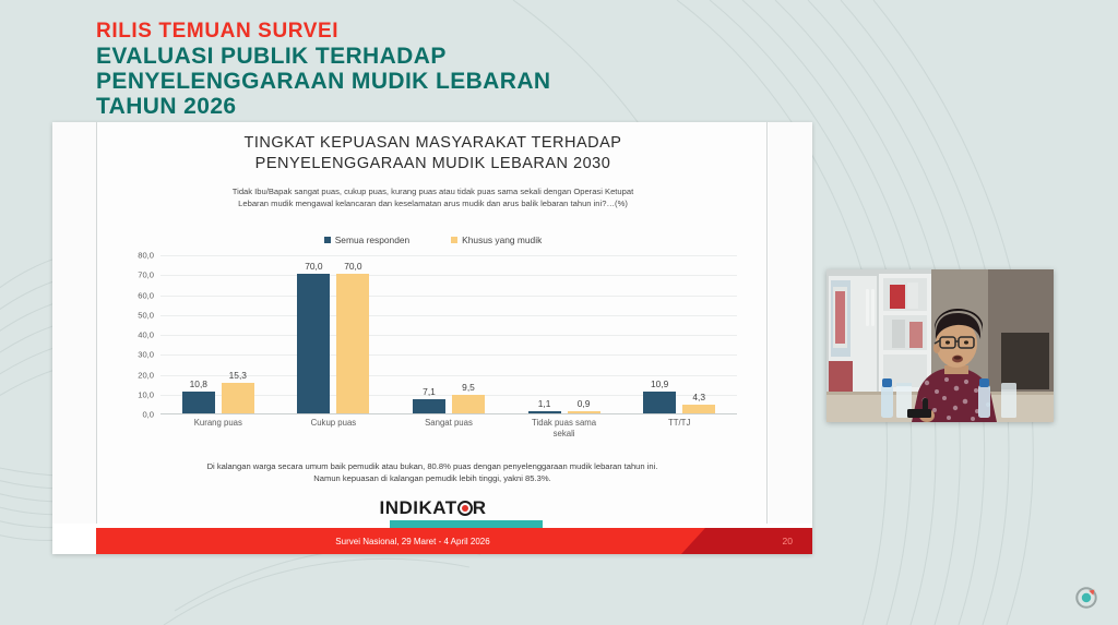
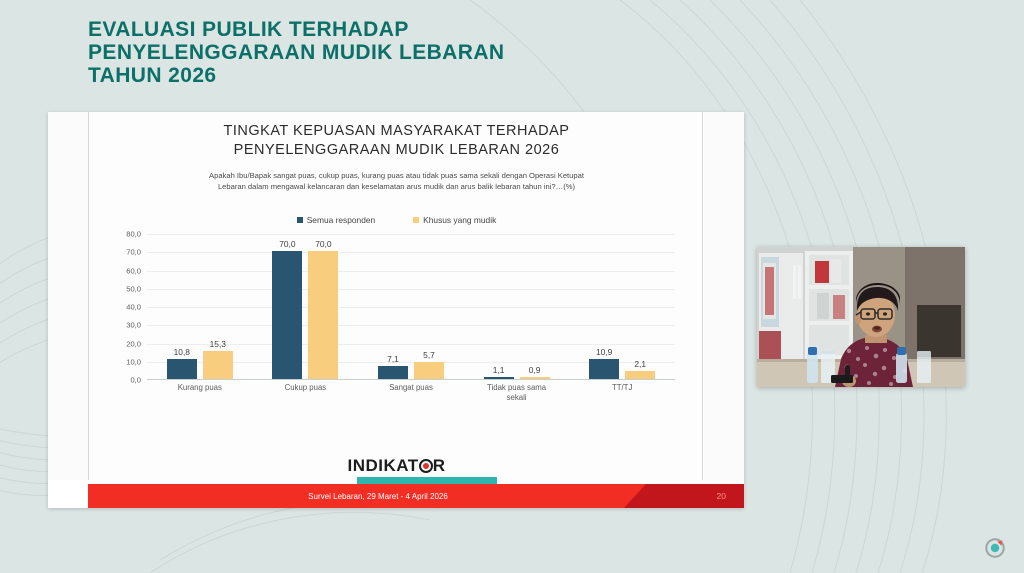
- RILIS TEMUAN SURVEI
  EVALUASI PUBLIK TERHADAP
  PENYELENGGARAAN MUDIK LEBARAN
  TAHUN 2026
  TINGKAT KEPUASAN MASYARAKAT TERHADAP
- PENYELENGGARAAN MUDIK LEBARAN 2030
+ PENYELENGGARAAN MUDIK LEBARAN 2026
- Tidak Ibu/Bapak sangat puas, cukup puas, kurang puas atau tidak puas sama sekali dengan Operasi Ketupat
+ Apakah Ibu/Bapak sangat puas, cukup puas, kurang puas atau tidak puas sama sekali dengan Operasi Ketupat
- Lebaran mudik mengawal kelancaran dan keselamatan arus mudik dan arus balik lebaran tahun ini?…(%)
+ Lebaran dalam mengawal kelancaran dan keselamatan arus mudik dan arus balik lebaran tahun ini?…(%)
  Semua responden
  Khusus yang mudik
  80,0
  70,0
  60,0
  50,0
  40,0
  30,0
  20,0
  10,0
  0,0
  10,8
  15,3
  70,0
  70,0
  7,1
- 9,5
+ 5,7
  1,1
  0,9
  10,9
- 4,3
+ 2,1
  Kurang puas
  Cukup puas
  Sangat puas
  Tidak puas sama sekali
  TT/TJ
- Di kalangan warga secara umum baik pemudik atau bukan, 80.8% puas dengan penyelenggaraan mudik lebaran tahun ini.
- Namun kepuasan di kalangan pemudik lebih tinggi, yakni 85.3%.
  INDIKAT
  R
- Survei Nasional, 29 Maret - 4 April 2026
+ Survei Lebaran, 29 Maret - 4 April 2026
  20
